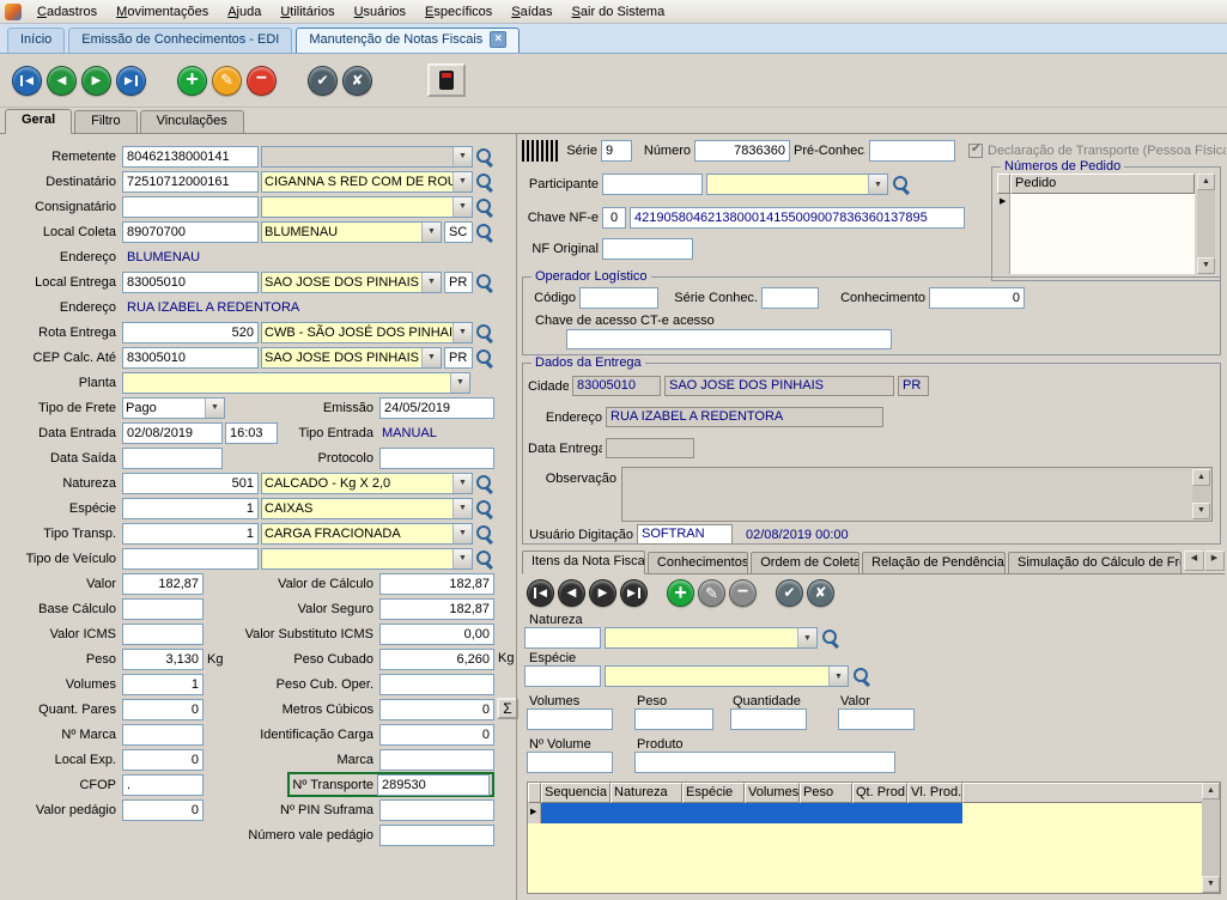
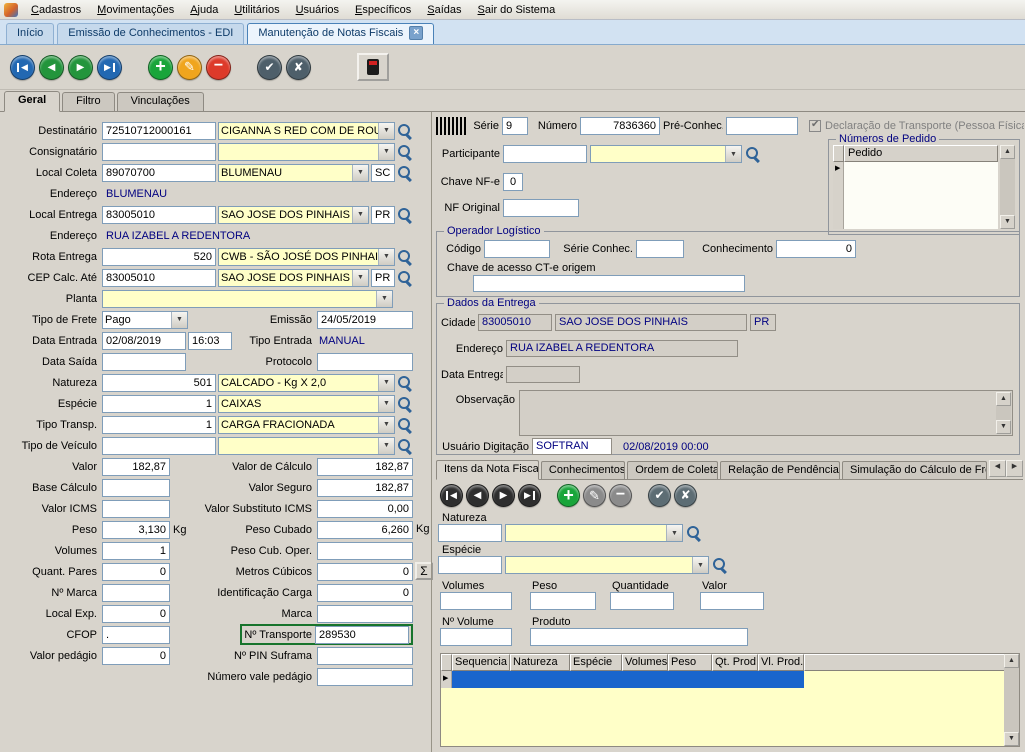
  Cadastros
  Movimentações
  Ajuda
  Utilitários
  Usuários
  Específicos
  Saídas
  Sair do Sistema
  Início
  Emissão de Conhecimentos - EDI
  Manutenção de Notas Fiscais
  Geral
  Filtro
  Vinculações
- Remetente
- 80462138000141
  Destinatário
  72510712000161
  Consignatário
  Local Coleta
  89070700
  BLUMENAU
  SC
  Endereço
  BLUMENAU
  Local Entrega
  83005010
  SAO JOSE DOS PINHAIS
  PR
  Endereço
  RUA IZABEL A REDENTORA
  Rota Entrega
  520
  CWB - SÃO JOSÉ DOS PINHAI
  CEP Calc. Até
  83005010
  SAO JOSE DOS PINHAIS
  PR
  Planta
  Tipo de Frete
  Pago
  Emissão
  24/05/2019
  Data Entrada
  02/08/2019
  16:03
  Tipo Entrada
  MANUAL
  Data Saída
  Protocolo
  Natureza
  501
  CALCADO - Kg X 2,0
  Espécie
  1
  CAIXAS
  Tipo Transp.
  1
  CARGA FRACIONADA
  Tipo de Veículo
  Valor
  182,87
  Valor de Cálculo
  182,87
  Base Cálculo
  Valor Seguro
  182,87
  Valor ICMS
  Valor Substituto ICMS
  0,00
  Peso
  3,130
  Kg
  Peso Cubado
  6,260
  Kg
  Volumes
  1
  Peso Cub. Oper.
  Quant. Pares
  0
  Metros Cúbicos
  0
  Nº Marca
  Identificação Carga
  0
  Local Exp.
  0
  Marca
  CFOP
  .
  Nº Transporte
  289530
  Valor pedágio
  0
  Nº PIN Suframa
  Número vale pedágio
  Série
  9
  Número
  7836360
  Pré-Conhec
  Declaração de Transporte (Pessoa Físic
  Participante
  Números de Pedido
  Pedido
  Chave NF-e
  0
- 4219058046213800014155009007836360137895
  NF Original
  Operador Logístico
  Código
  Série Conhec.
  Conhecimento
  0
- Chave de acesso CT-e acesso
+ Chave de acesso CT-e origem
  Dados da Entrega
  Cidade
  83005010
  SAO JOSE DOS PINHAIS
  PR
  Endereço
  RUA IZABEL A REDENTORA
  Data Entrega
  Observação
  Usuário Digitação
  SOFTRAN
  02/08/2019 00:00
  Itens da Nota Fisca
  Conhecimentos
  Ordem de Coleta
  Relação de Pendência
  Simulação do Cálculo de Fr
  Natureza
  Espécie
  Volumes
  Peso
  Quantidade
  Valor
  Nº Volume
  Produto
  Sequencia
  Natureza
  Espécie
  Volumes
  Peso
  Qt. Prod
  Vl. Prod.
